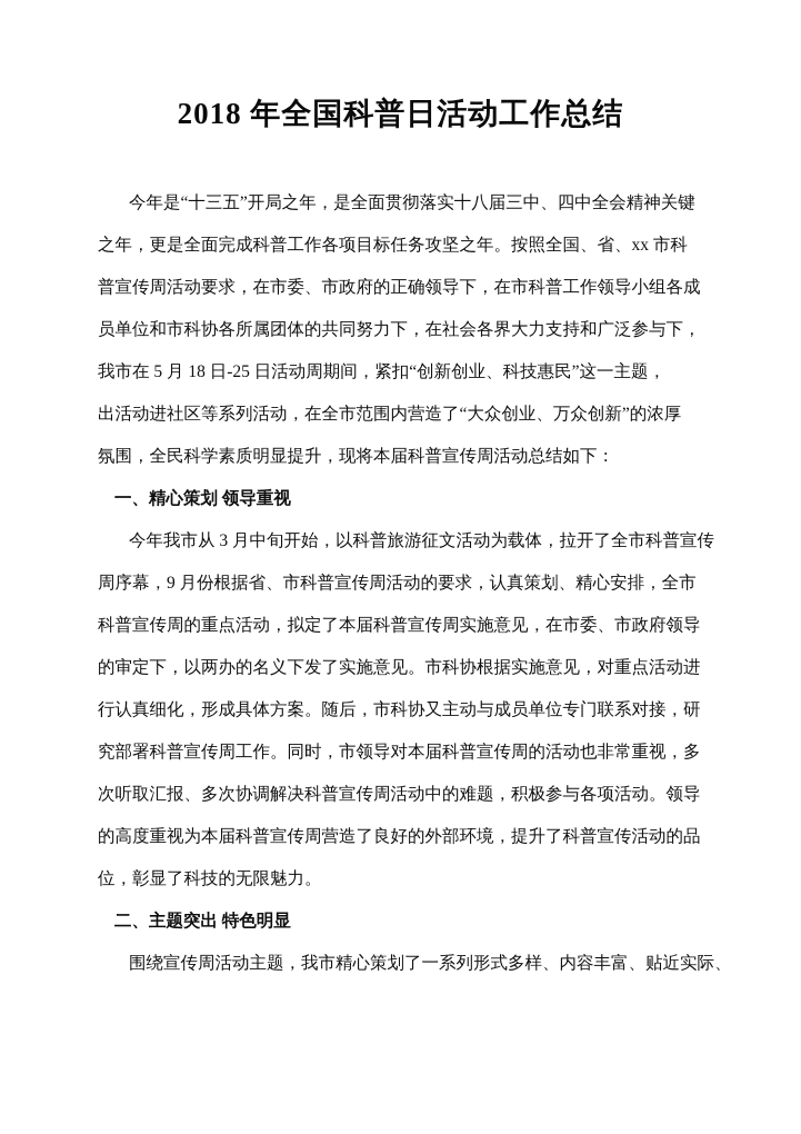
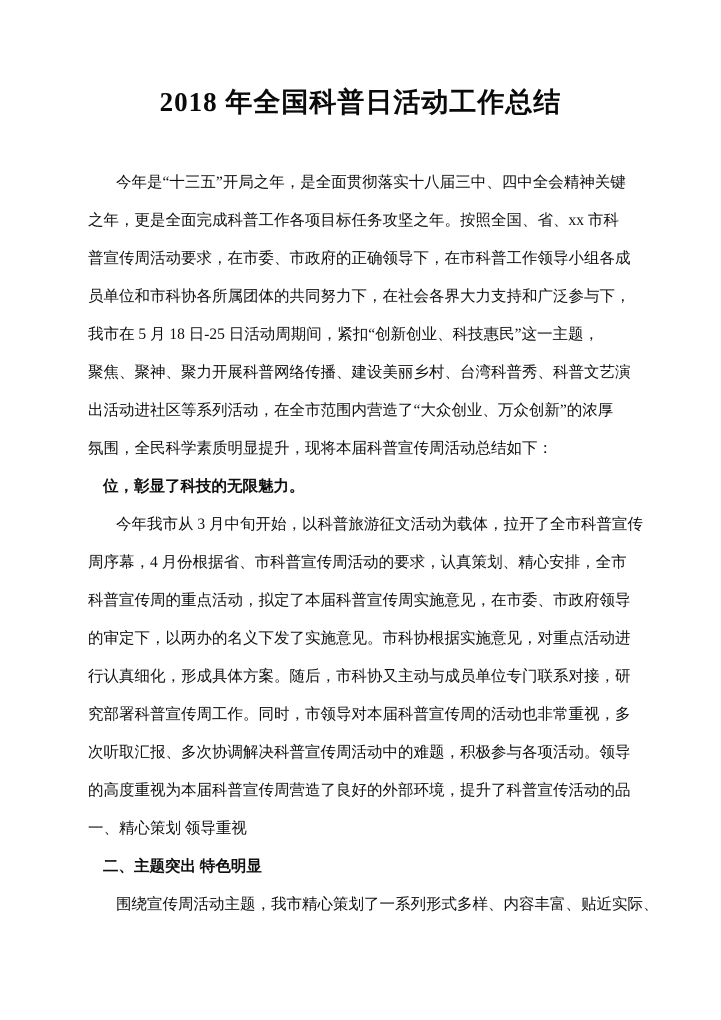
  2018 年全国科普日活动工作总结
  今年是“十三五”开局之年，是全面贯彻落实十八届三中、四中全会精神关键
  之年，更是全面完成科普工作各项目标任务攻坚之年。按照全国、省、xx 市科
  普宣传周活动要求，在市委、市政府的正确领导下，在市科普工作领导小组各成
  员单位和市科协各所属团体的共同努力下，在社会各界大力支持和广泛参与下，
  我市在 5 月 18 日-25 日活动周期间，紧扣“创新创业、科技惠民”这一主题，
+ 聚焦、聚神、聚力开展科普网络传播、建设美丽乡村、台湾科普秀、科普文艺演
  出活动进社区等系列活动，在全市范围内营造了“大众创业、万众创新”的浓厚
  氛围，全民科学素质明显提升，现将本届科普宣传周活动总结如下：
- 一、精心策划 领导重视
+ 位，彰显了科技的无限魅力。
  今年我市从 3 月中旬开始，以科普旅游征文活动为载体，拉开了全市科普宣传
- 周序幕，9 月份根据省、市科普宣传周活动的要求，认真策划、精心安排，全市
+ 周序幕，4 月份根据省、市科普宣传周活动的要求，认真策划、精心安排，全市
  科普宣传周的重点活动，拟定了本届科普宣传周实施意见，在市委、市政府领导
  的审定下，以两办的名义下发了实施意见。市科协根据实施意见，对重点活动进
  行认真细化，形成具体方案。随后，市科协又主动与成员单位专门联系对接，研
  究部署科普宣传周工作。同时，市领导对本届科普宣传周的活动也非常重视，多
  次听取汇报、多次协调解决科普宣传周活动中的难题，积极参与各项活动。领导
  的高度重视为本届科普宣传周营造了良好的外部环境，提升了科普宣传活动的品
- 位，彰显了科技的无限魅力。
+ 一、精心策划 领导重视
  二、主题突出 特色明显
  围绕宣传周活动主题，我市精心策划了一系列形式多样、内容丰富、贴近实际、
